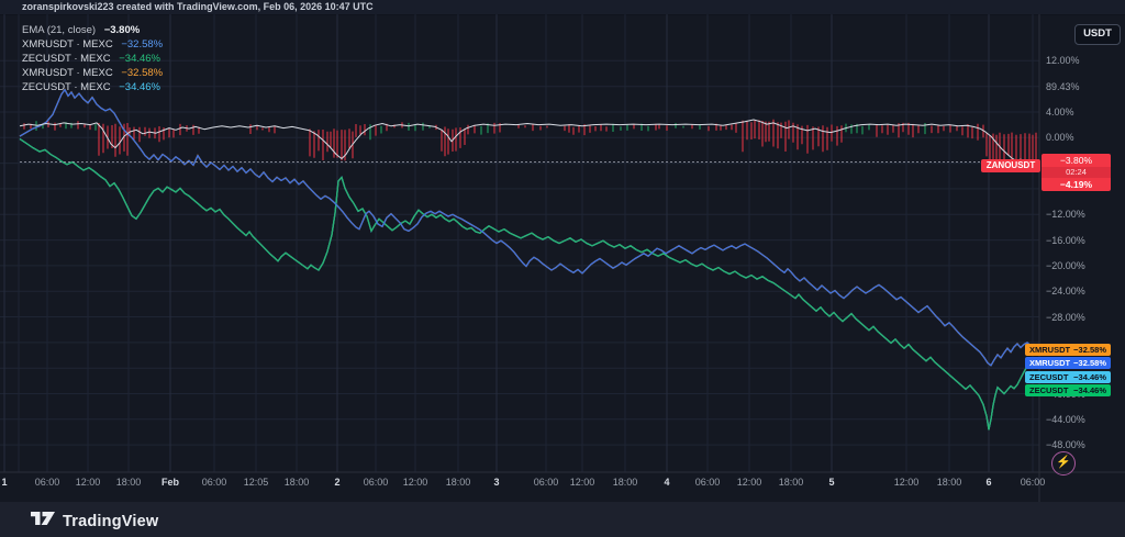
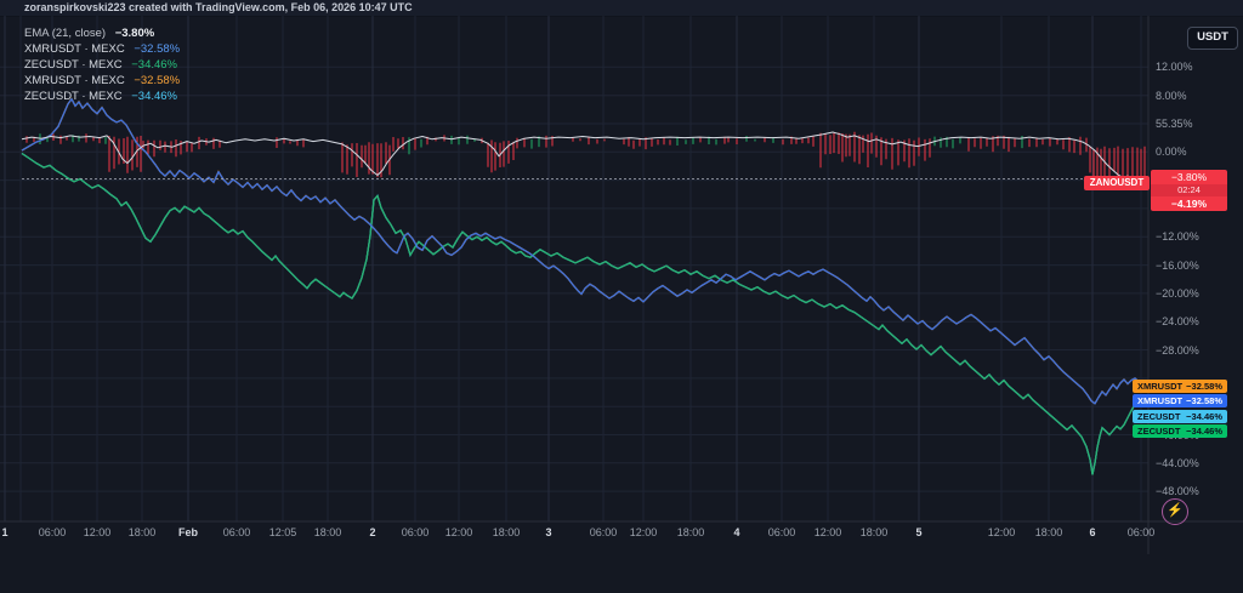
  zoranspirkovski223 created with TradingView.com, Feb 06, 2026 10:47 UTC
  EMA (21, close) −3.80%
  XMRUSDT · MEXC −32.58%
  ZECUSDT · MEXC −34.46%
  XMRUSDT · MEXC −32.58%
  ZECUSDT · MEXC −34.46%
  USDT
  12.00%
- 89.43%
+ 8.00%
- 4.00%
+ 55.35%
  0.00%
  −12.00%
  −16.00%
  −20.00%
  −24.00%
  −28.00%
  −44.00%
  −48.00%
  ZANOUSDT
  −3.80%
  02:24
  −4.19%
  XMRUSDT
  −32.58%
  XMRUSDT
  −32.58%
  ZECUSDT
  −34.46%
  ZECUSDT
  −34.46%
  1
  06:00
  12:00
  18:00
  Feb
  06:00
  12:05
  18:00
  2
  06:00
  12:00
  18:00
  3
  06:00
  12:00
  18:00
  4
  06:00
  12:00
  18:00
  5
  12:00
  18:00
  6
  06:00
  ⚡
- TradingView
